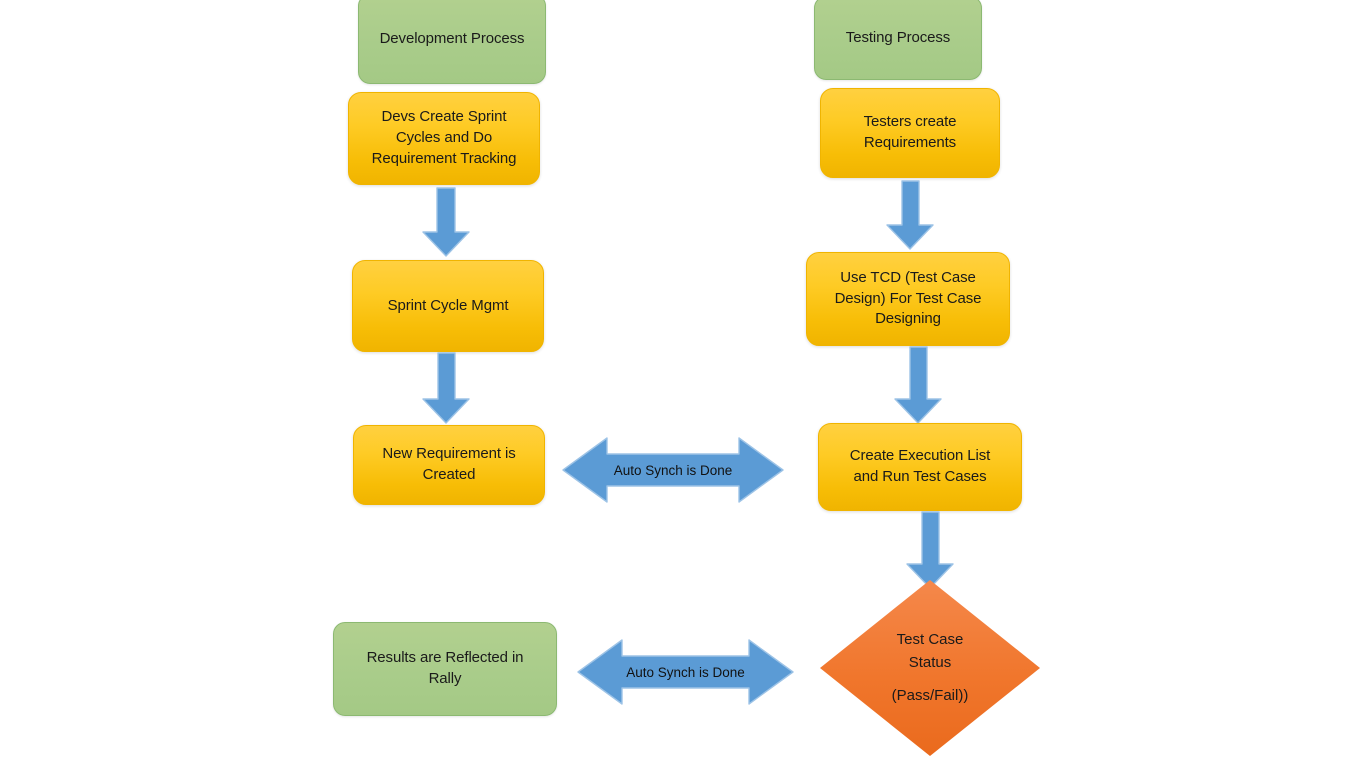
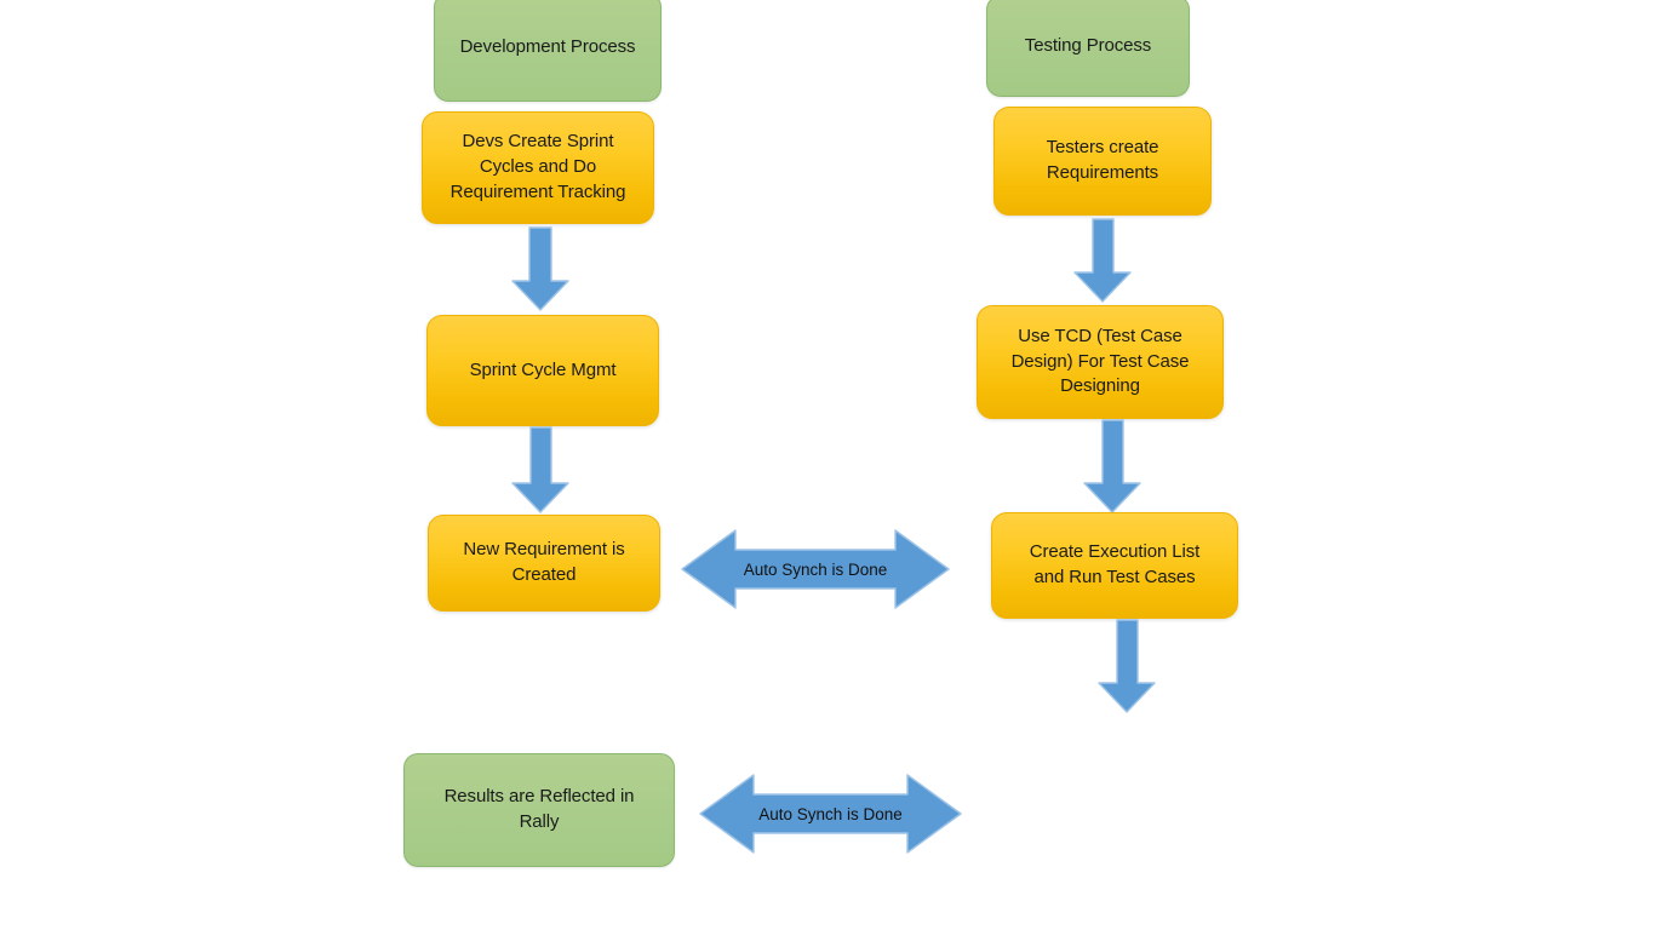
  Development Process
  Devs Create Sprint
  Cycles and Do
  Requirement Tracking
  Sprint Cycle Mgmt
  New Requirement is
  Created
  Results are Reflected in
  Rally
  Testing Process
  Testers create
  Requirements
  Use TCD (Test Case
  Design) For Test Case
  Designing
  Create Execution List
  and Run Test Cases
- Test Case
- Status
- (Pass/Fail))
  Auto Synch is Done
  Auto Synch is Done
